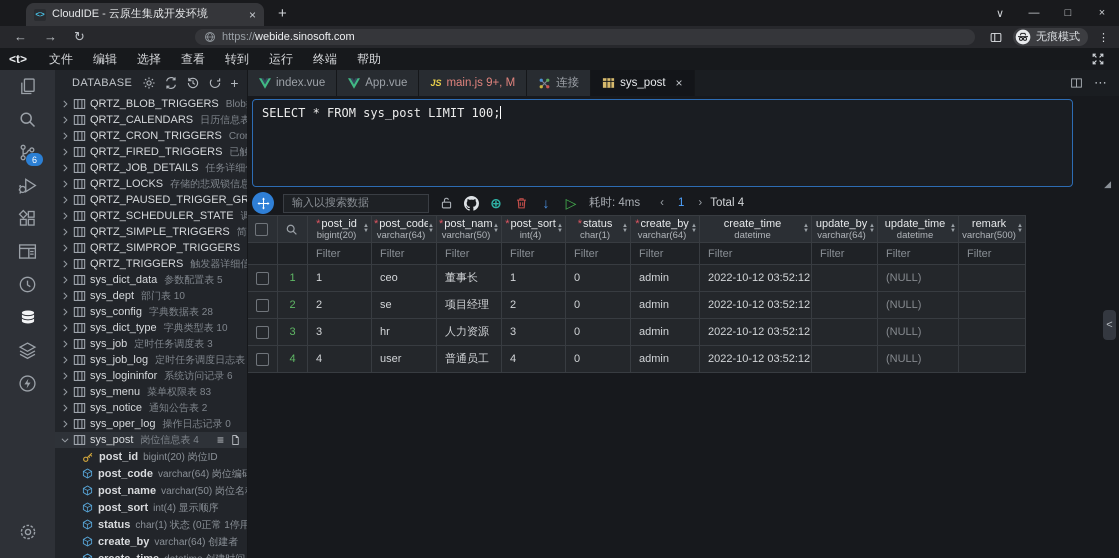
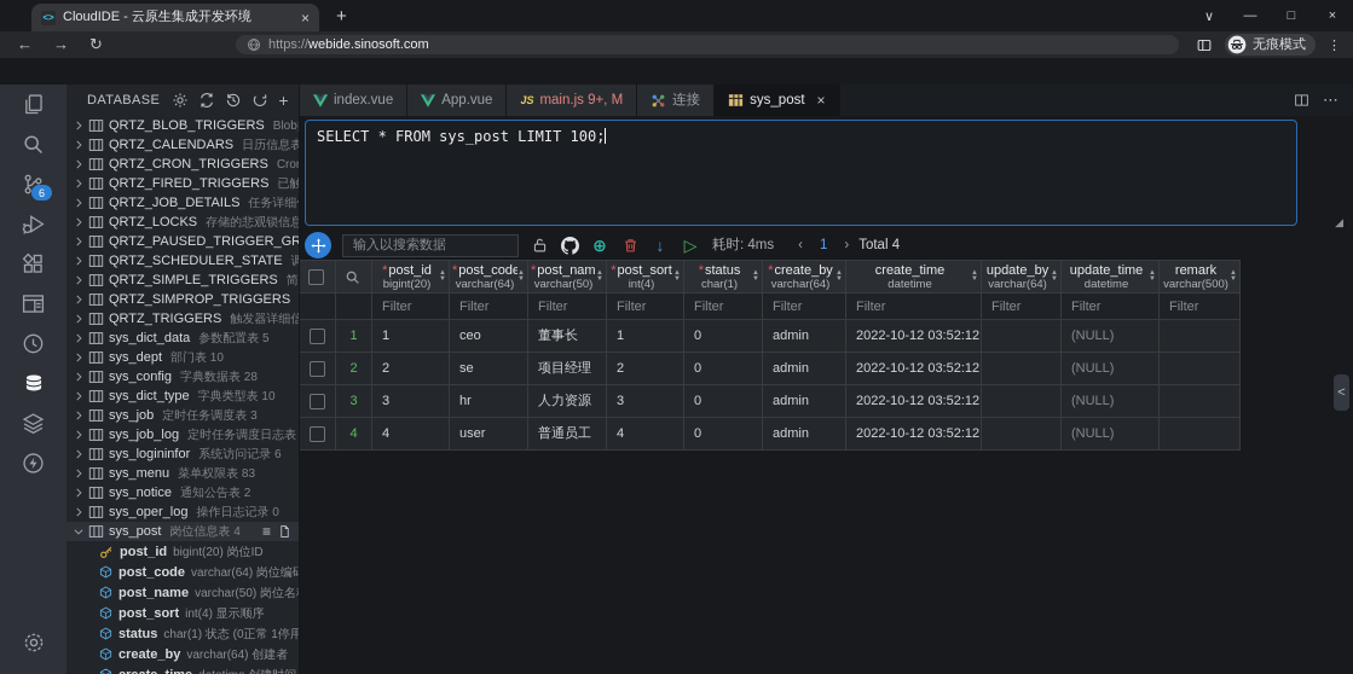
  <>
  CloudIDE - 云原生集成开发环境
  ×
  +
  ∨
  —
  □
  ×
  ←
  →
  ↻
  https://webide.sinosoft.com
  无痕模式
  ⋮
- <t>
- 文件
- 编辑
- 选择
- 查看
- 转到
- 运行
- 终端
- 帮助
  6
  DATABASE
  +
  QRTZ_BLOB_TRIGGERS
  QRTZ_CALENDARS
  日历信息表
  QRTZ_CRON_TRIGGERS
  QRTZ_FIRED_TRIGGERS
  QRTZ_JOB_DETAILS
  QRTZ_LOCKS
  存储的悲观锁信息
  QRTZ_PAUSED_TRIGGER_GR
  QRTZ_SCHEDULER_STATE
  QRTZ_SIMPLE_TRIGGERS
  QRTZ_SIMPROP_TRIGGERS
  QRTZ_TRIGGERS
  sys_dict_data
  参数配置表 5
  sys_dept
  部门表 10
  sys_config
  字典数据表 28
  sys_dict_type
  字典类型表 10
  sys_job
  定时任务调度表 3
  sys_job_log
  定时任务调度日志表
  sys_logininfor
  系统访问记录 6
  sys_menu
  菜单权限表 83
  sys_notice
  通知公告表 2
  sys_oper_log
  操作日志记录 0
  sys_post
  岗位信息表 4
  ≡
  post_id
  bigint(20) 岗位ID
  post_code
  varchar(64) 岗位编码
  post_name
  varchar(50) 岗位名
  post_sort
  int(4) 显示顺序
  status
  char(1) 状态 (0正常 1停用
  create_by
  varchar(64) 创建者
  index.vue
  App.vue
  JS
  main.js 9+, M
  连接
  sys_post
  ×
  ⋯
  SELECT * FROM sys_post LIMIT 100;
  ◢
  输入以搜索数据
  ⊕
  ↓
  ▷
  耗时: 4ms
  ‹
  1
  ›
  Total 4
  *post_id
  bigint(20)
  *post_code
  varchar(64)
  *post_nam
  varchar(50)
  *post_sort
  int(4)
  *status
  char(1)
  *create_by
  varchar(64)
  create_time
  datetime
  update_by
  varchar(64)
  update_time
  datetime
  remark
  varchar(500)
  Filter
  Filter
  Filter
  Filter
  Filter
  Filter
  Filter
  Filter
  Filter
  Filter
  1
  1
  ceo
  董事长
  1
  0
  admin
  2022-10-12 03:52:12
  (NULL)
  2
  2
  se
  项目经理
  2
  0
  admin
  2022-10-12 03:52:12
  (NULL)
  3
  3
  hr
  人力资源
  3
  0
  admin
  2022-10-12 03:52:12
  (NULL)
  4
  4
  user
  普通员工
  4
  0
  admin
  2022-10-12 03:52:12
  (NULL)
  <
